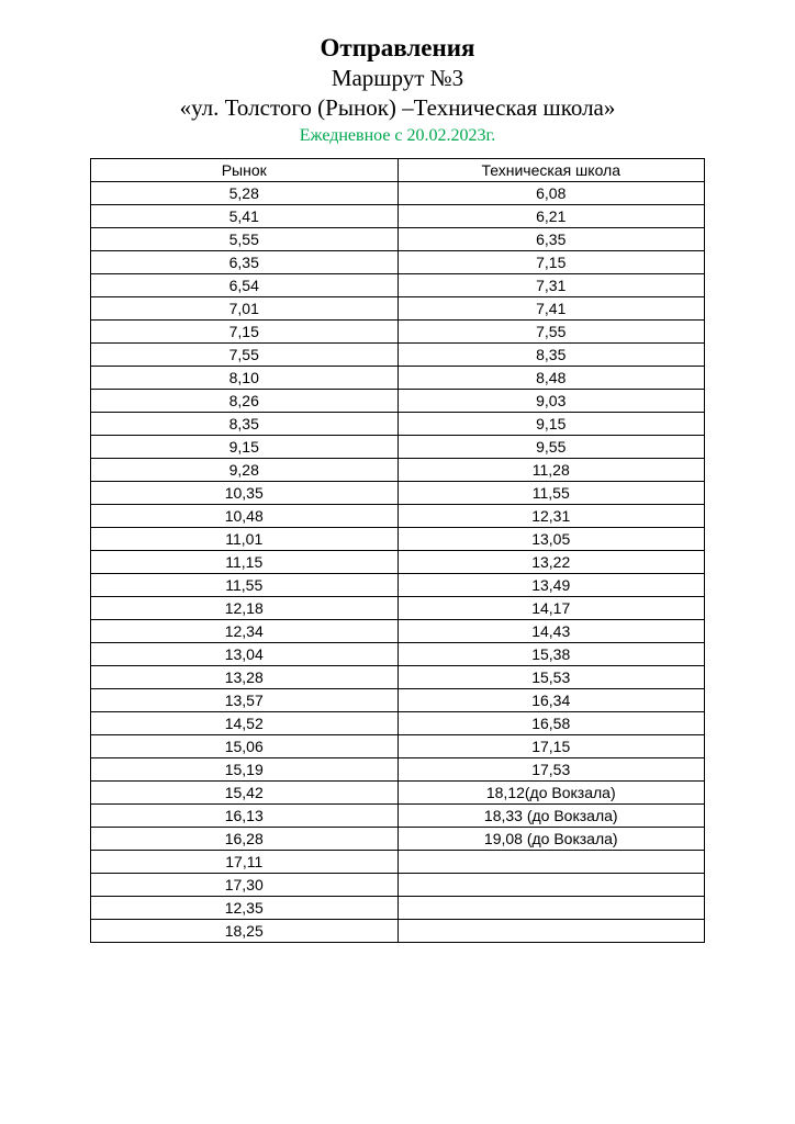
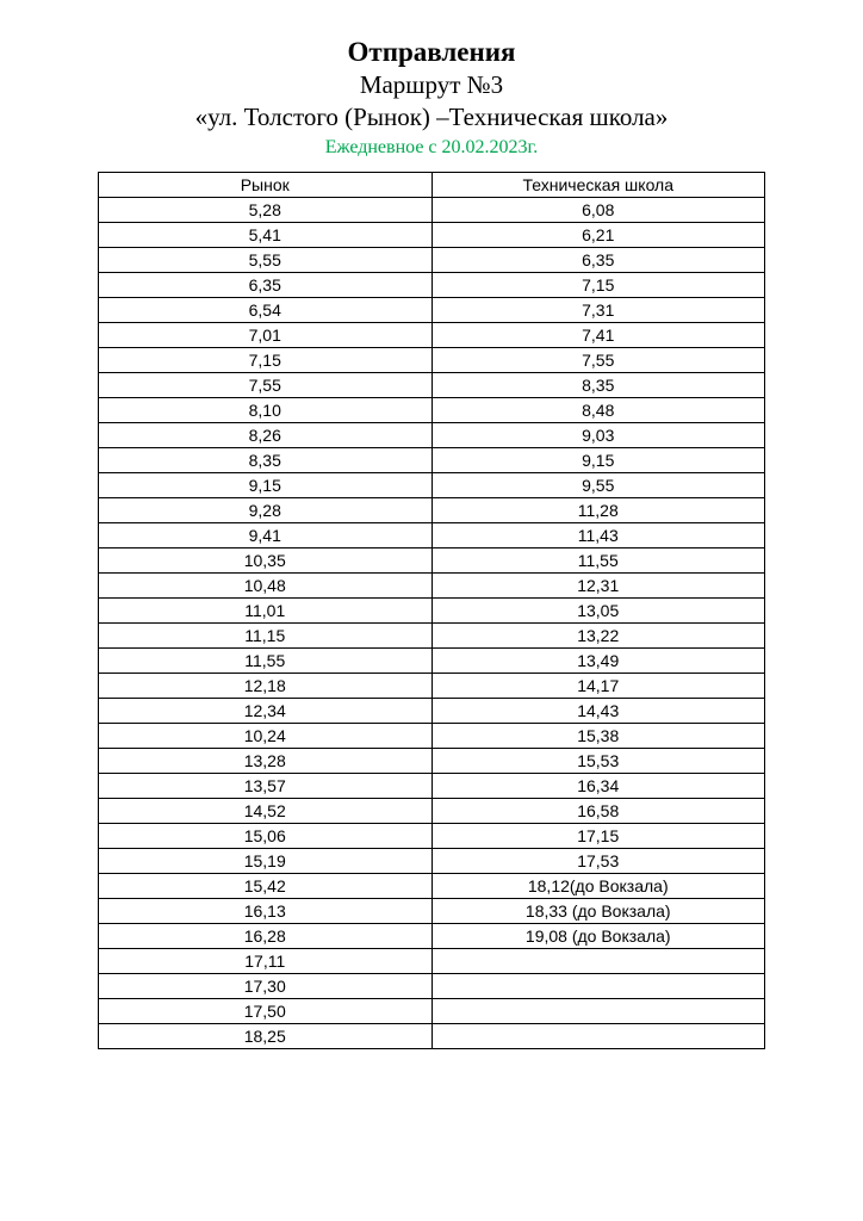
  Отправления
  Маршрут №3
  «ул. Толстого (Рынок) –Техническая школа»
  Ежедневное с 20.02.2023г.
  Рынок	Техническая школа
  5,28	6,08
  5,41	6,21
  5,55	6,35
  6,35	7,15
  6,54	7,31
  7,01	7,41
  7,15	7,55
  7,55	8,35
  8,10	8,48
  8,26	9,03
  8,35	9,15
  9,15	9,55
  9,28	11,28
+ 9,41	11,43
  10,35	11,55
  10,48	12,31
  11,01	13,05
  11,15	13,22
  11,55	13,49
  12,18	14,17
  12,34	14,43
- 13,04	15,38
+ 10,24	15,38
  13,28	15,53
  13,57	16,34
  14,52	16,58
  15,06	17,15
  15,19	17,53
  15,42	18,12(до Вокзала)
  16,13	18,33 (до Вокзала)
  16,28	19,08 (до Вокзала)
  17,11
  17,30
- 12,35
+ 17,50
  18,25
